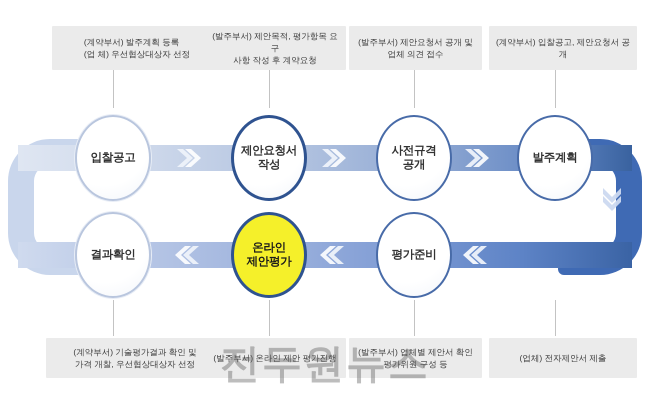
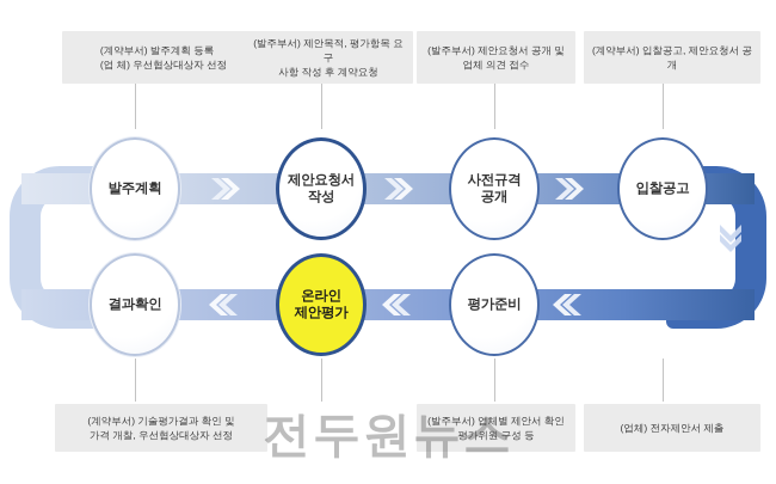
  (계약부서) 발주계획 등록
  (업 체) 우선협상대상자 선정
  (발주부서) 제안목적, 평가항목 요구
  사항 작성 후 계약요청
  (발주부서) 제안요청서 공개 및
  업체 의견 접수
  (계약부서) 입찰공고, 제안요청서 공개
- 입찰공고
+ 발주계획
  제안요청서
  작성
  사전규격
  공개
- 발주계획
+ 입찰공고
  결과확인
  온라인
  제안평가
  평가준비
  (계약부서) 기술평가결과 확인 및
  가격 개찰, 우선협상대상자 선정
- (발주부서) 온라인 제안 평가진행
  (발주부서) 업체별 제안서 확인
  평가위원 구성 등
  (업체) 전자제안서 제출
  전두원뉴스
